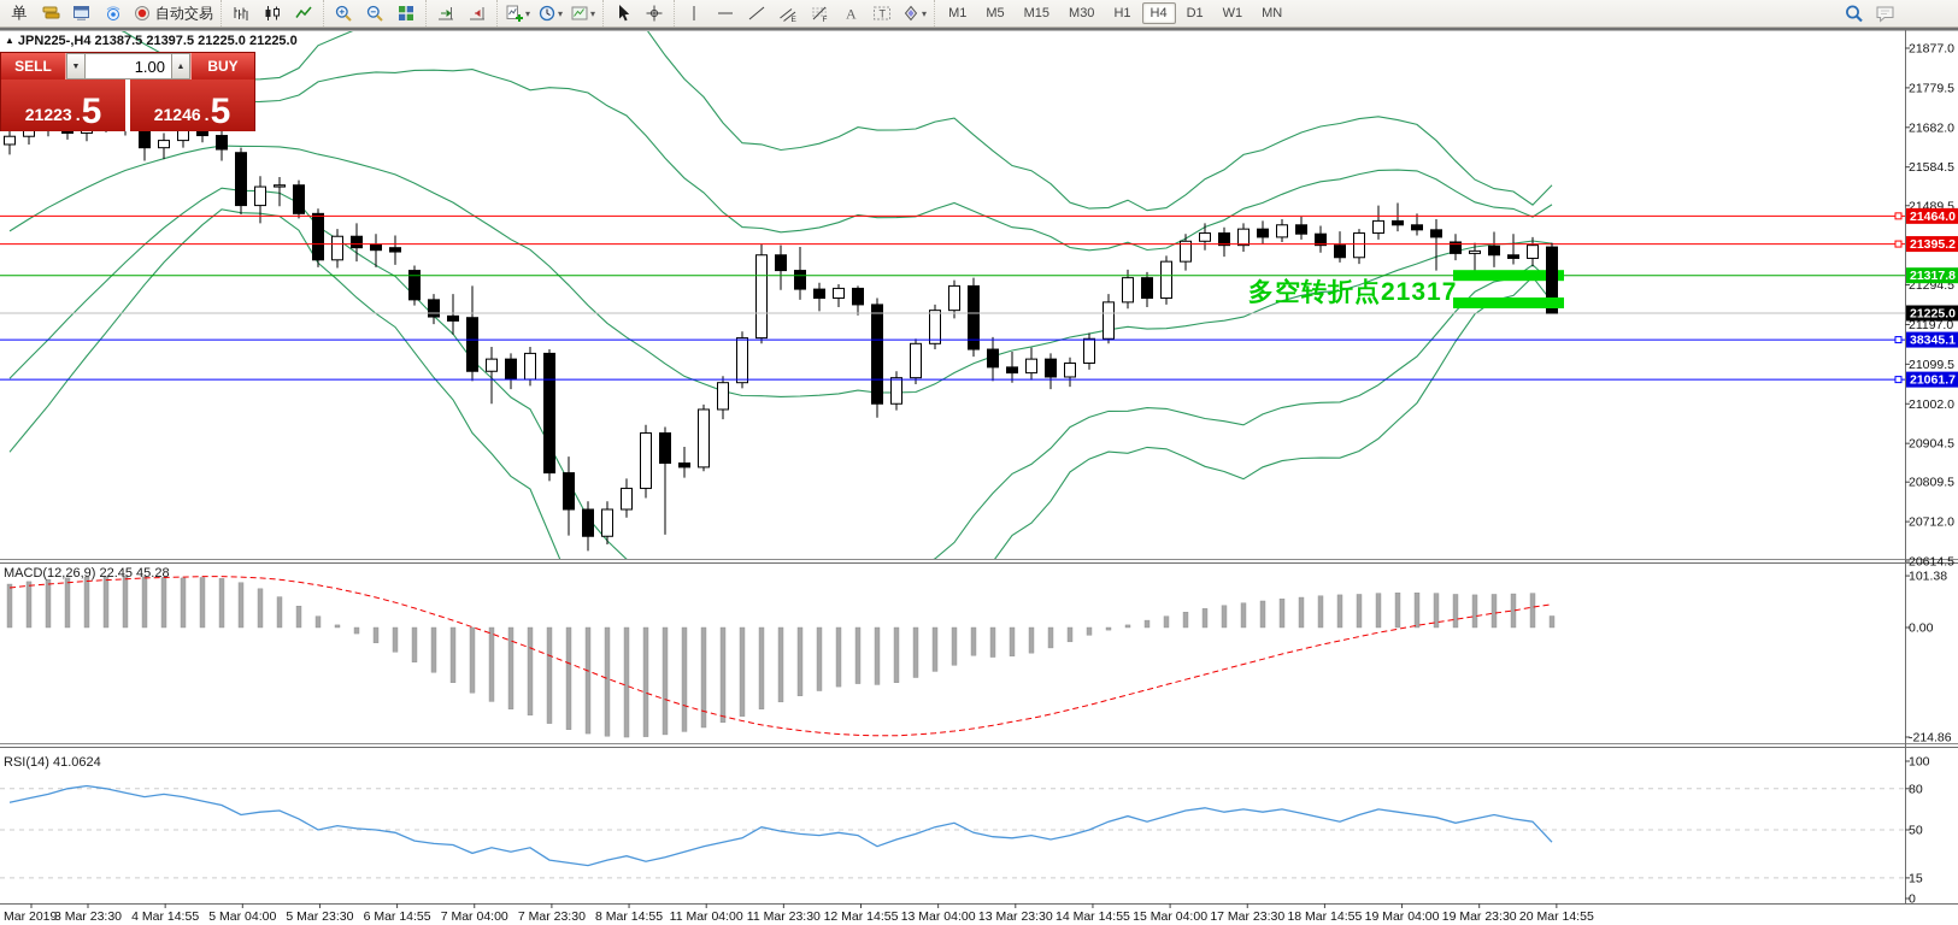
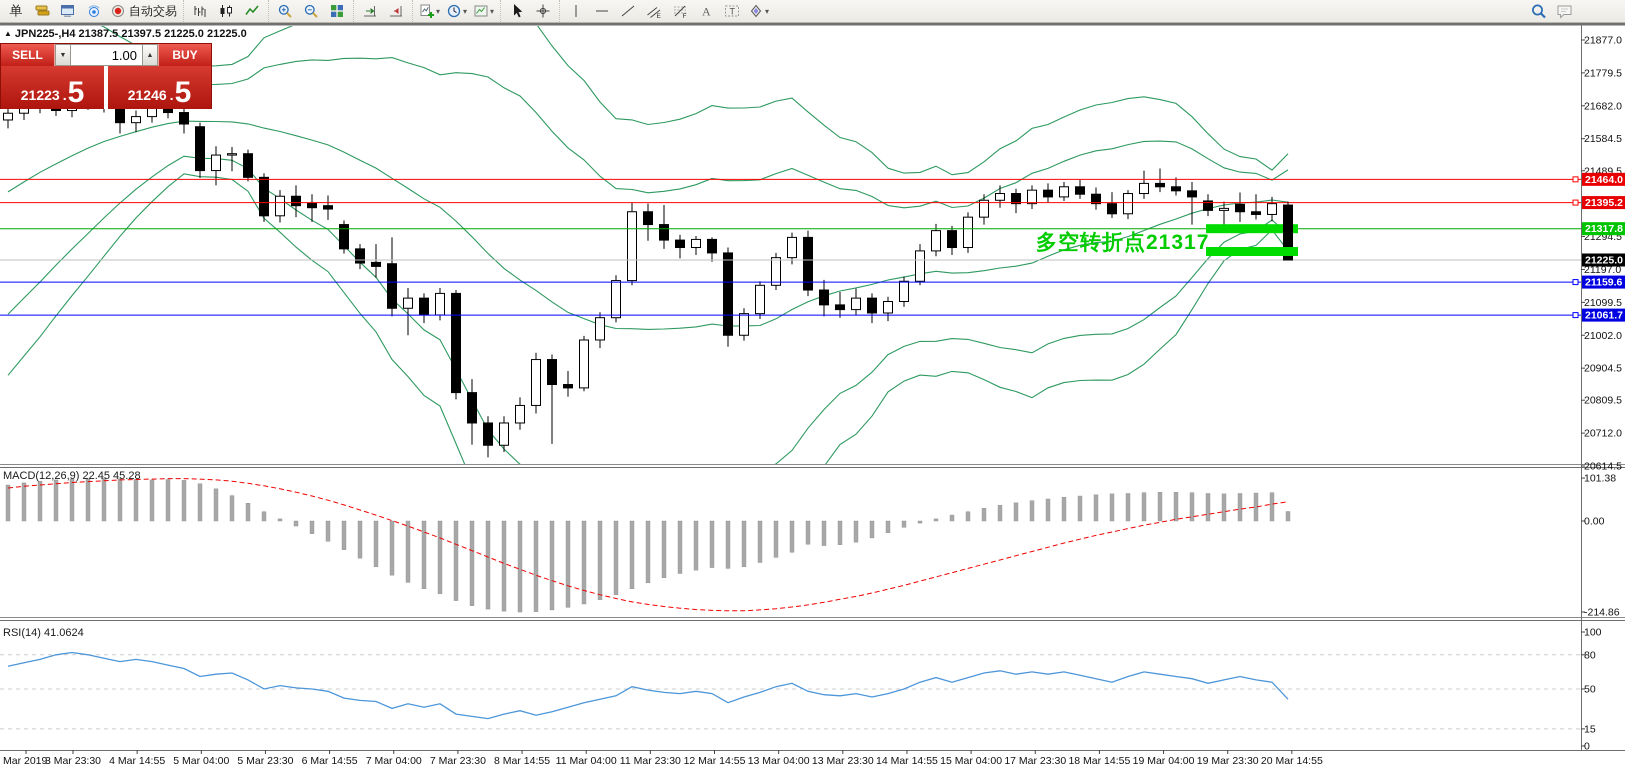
  单
  自动交易
  ▾
  ▾
  ▾
  A
  T
  ▾
- M1
- M5
- M15
- M30
- H1
- H4
- D1
- W1
- MN
  21877.0
  21779.5
  21682.0
  21584.5
  21489.5
  21294.5
  21197.0
  21099.5
  21002.0
  20904.5
  20809.5
  20712.0
  20614.5
  101.38
  0.00
  -214.86
  100
  80
  50
  15
  0
  21464.0
  21395.2
  21317.8
  21225.0
- 38345.1
+ 21159.6
  21061.7
  Mar 2019
  3 Mar 23:30
  4 Mar 14:55
  5 Mar 04:00
  5 Mar 23:30
  6 Mar 14:55
  7 Mar 04:00
  7 Mar 23:30
  8 Mar 14:55
  11 Mar 04:00
  11 Mar 23:30
  12 Mar 14:55
  13 Mar 04:00
  13 Mar 23:30
  14 Mar 14:55
  15 Mar 04:00
  17 Mar 23:30
  18 Mar 14:55
  19 Mar 04:00
  19 Mar 23:30
  20 Mar 14:55
  ▲ JPN225-,H4 21387.5 21397.5 21225.0 21225.0
  MACD(12,26,9) 22.45 45.28
  RSI(14) 41.0624
  多空转折点21317
  SELL
  1.00
  BUY
  21223
  .
  5
  21246
  .
  5
